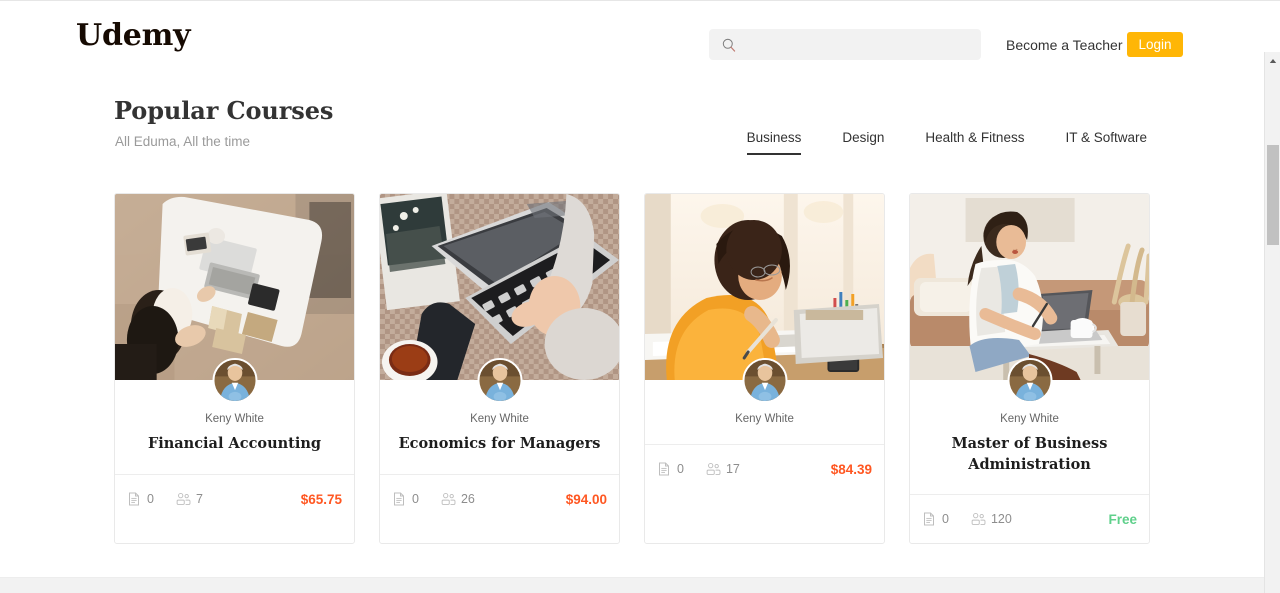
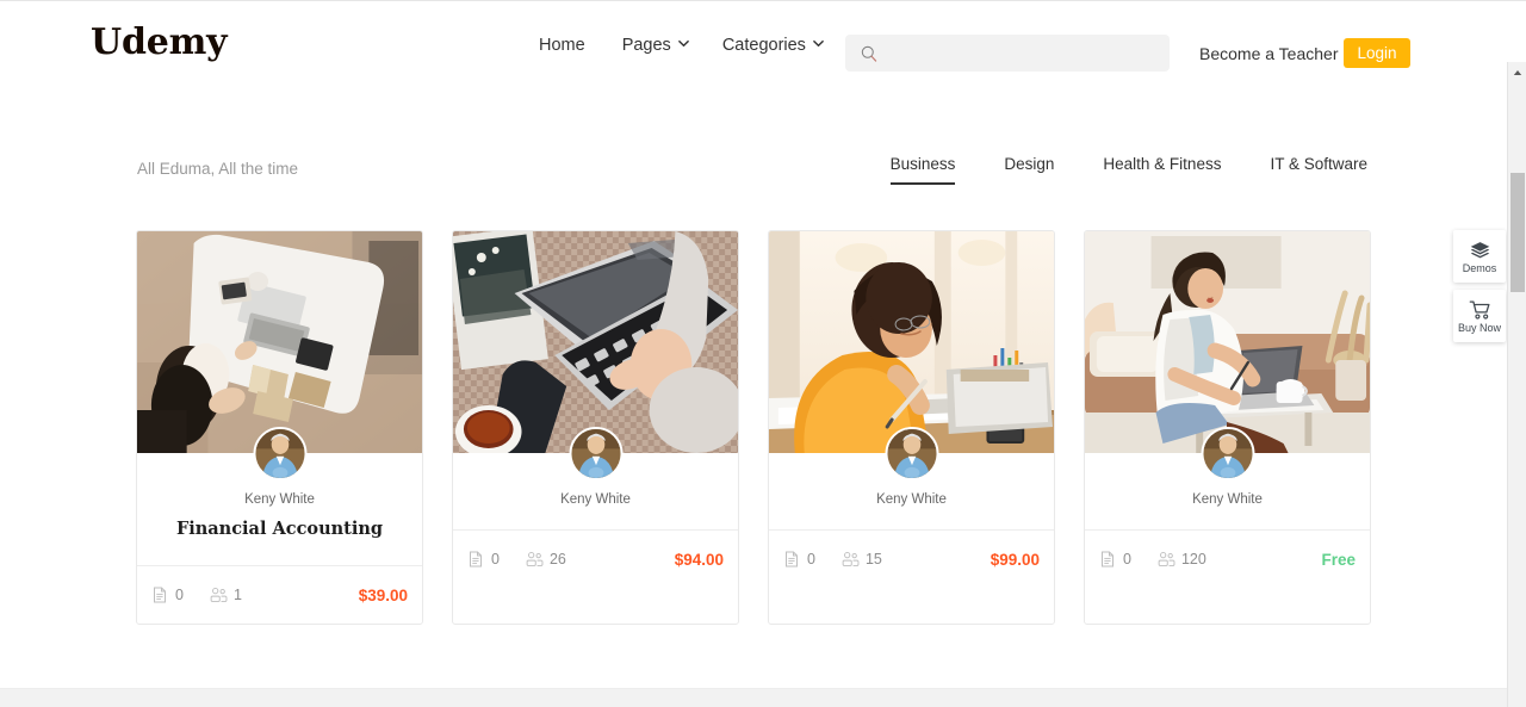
  Udemy
+ Home
+ Pages
+ Categories
  Become a Teacher
  Login
- Popular Courses
  All Eduma, All the time
  Business
  Design
  Health & Fitness
  IT & Software
  Keny White
  Financial Accounting
  0
- 7
+ 1
- $65.75
+ $39.00
  Keny White
- Economics for Managers
  0
  26
  $94.00
  Keny White
  0
- 17
+ 15
- $84.39
+ $99.00
  Keny White
- Master of Business Administration
  0
  120
  Free
+ Demos
+ Buy Now
